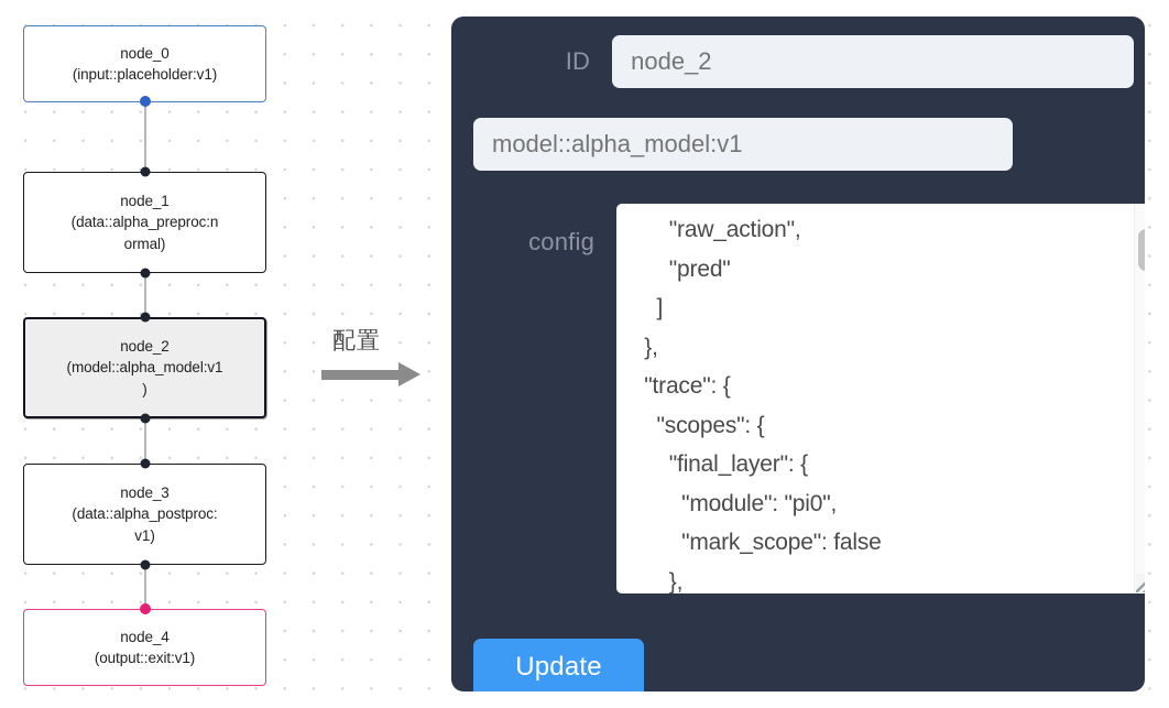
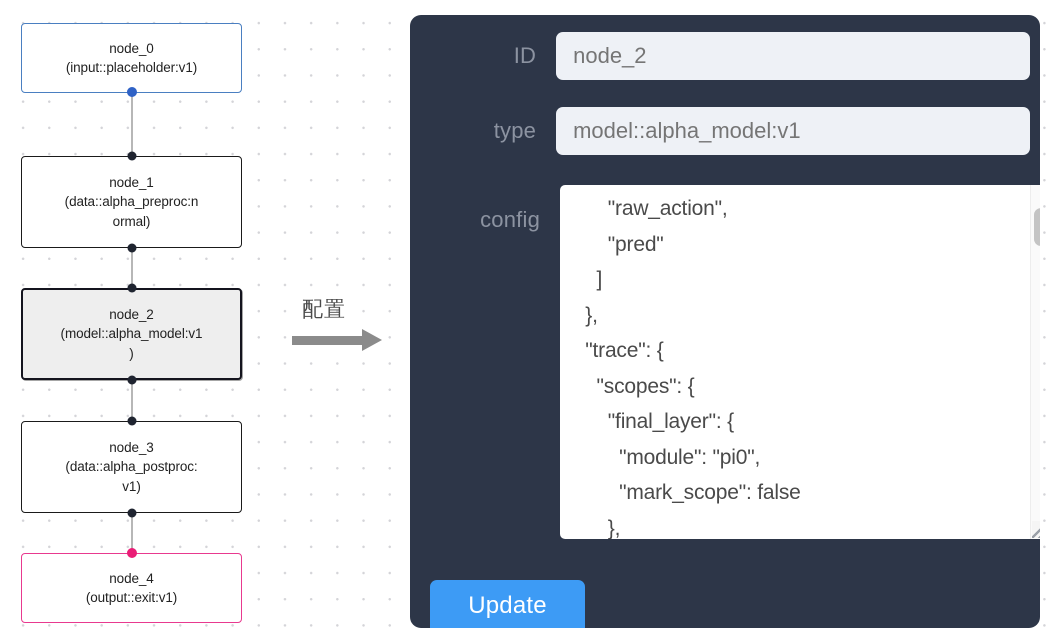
  node_0
  (input::placeholder:v1)
  node_1
  (data::alpha_preproc:n
  ormal)
  node_2
  (model::alpha_model:v1
  )
  node_3
  (data::alpha_postproc:
  v1)
  node_4
  (output::exit:v1)
  配置
  ID
  node_2
+ type
  model::alpha_model:v1
  config
  "raw_action",
  "pred"
  ]
  },
  "trace": {
  "scopes": {
  "final_layer": {
  "module": "pi0",
  "mark_scope": false
  },
  Update
